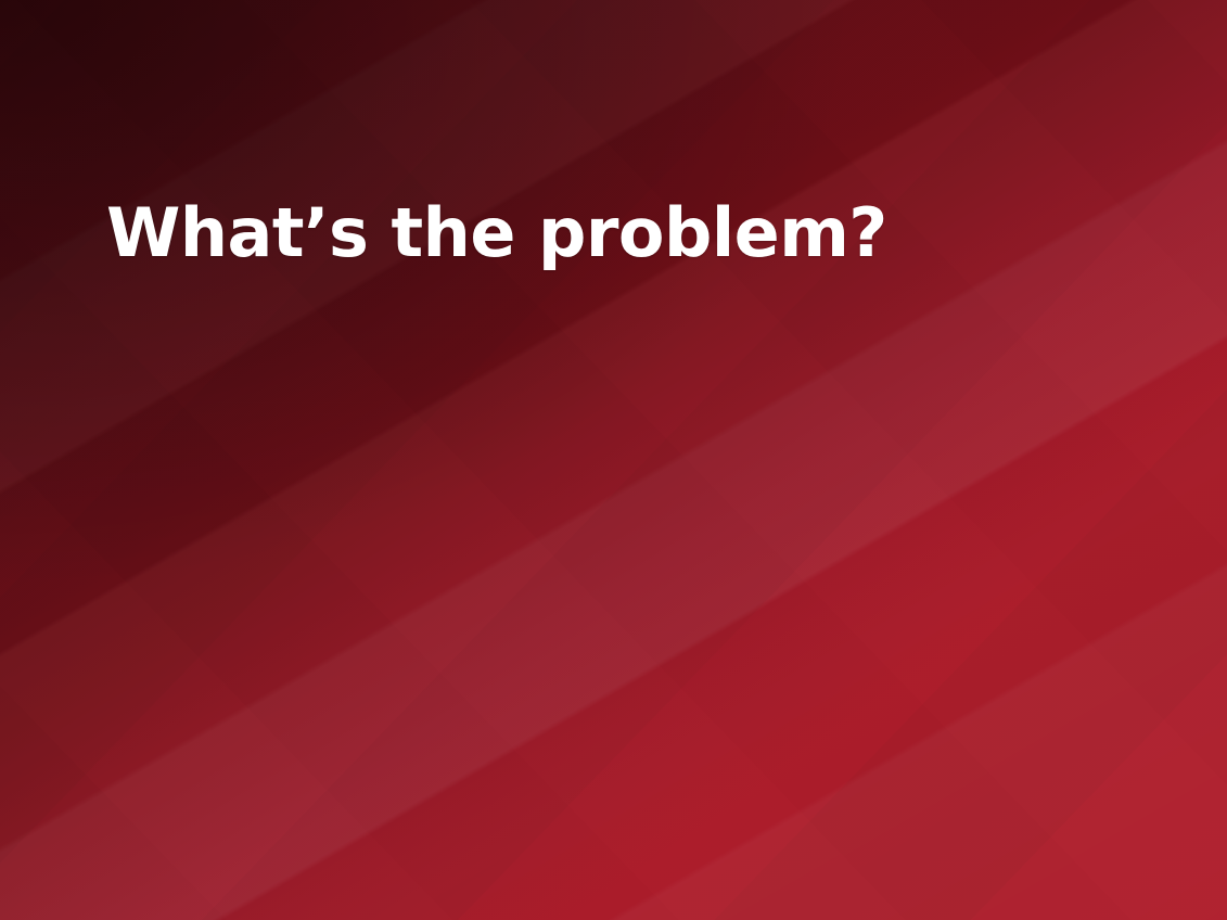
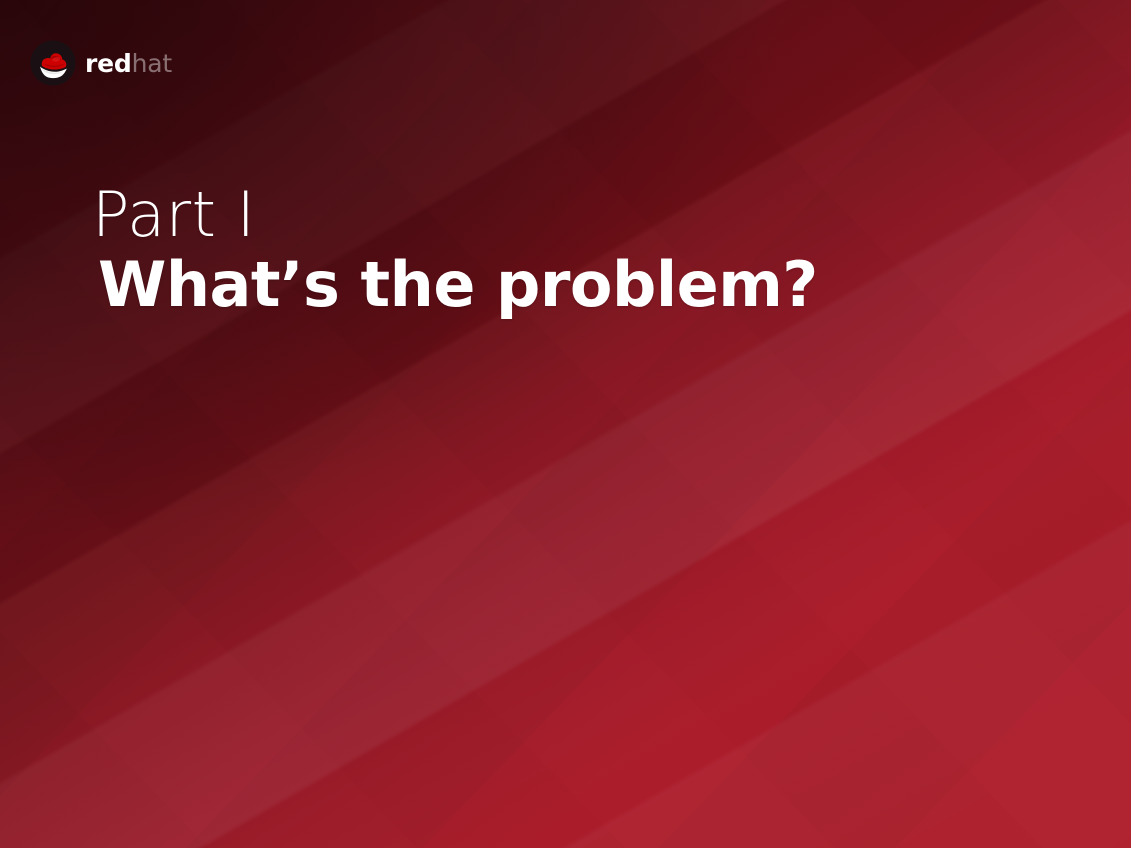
+ redhat
+ Part I
  What’s the problem?
